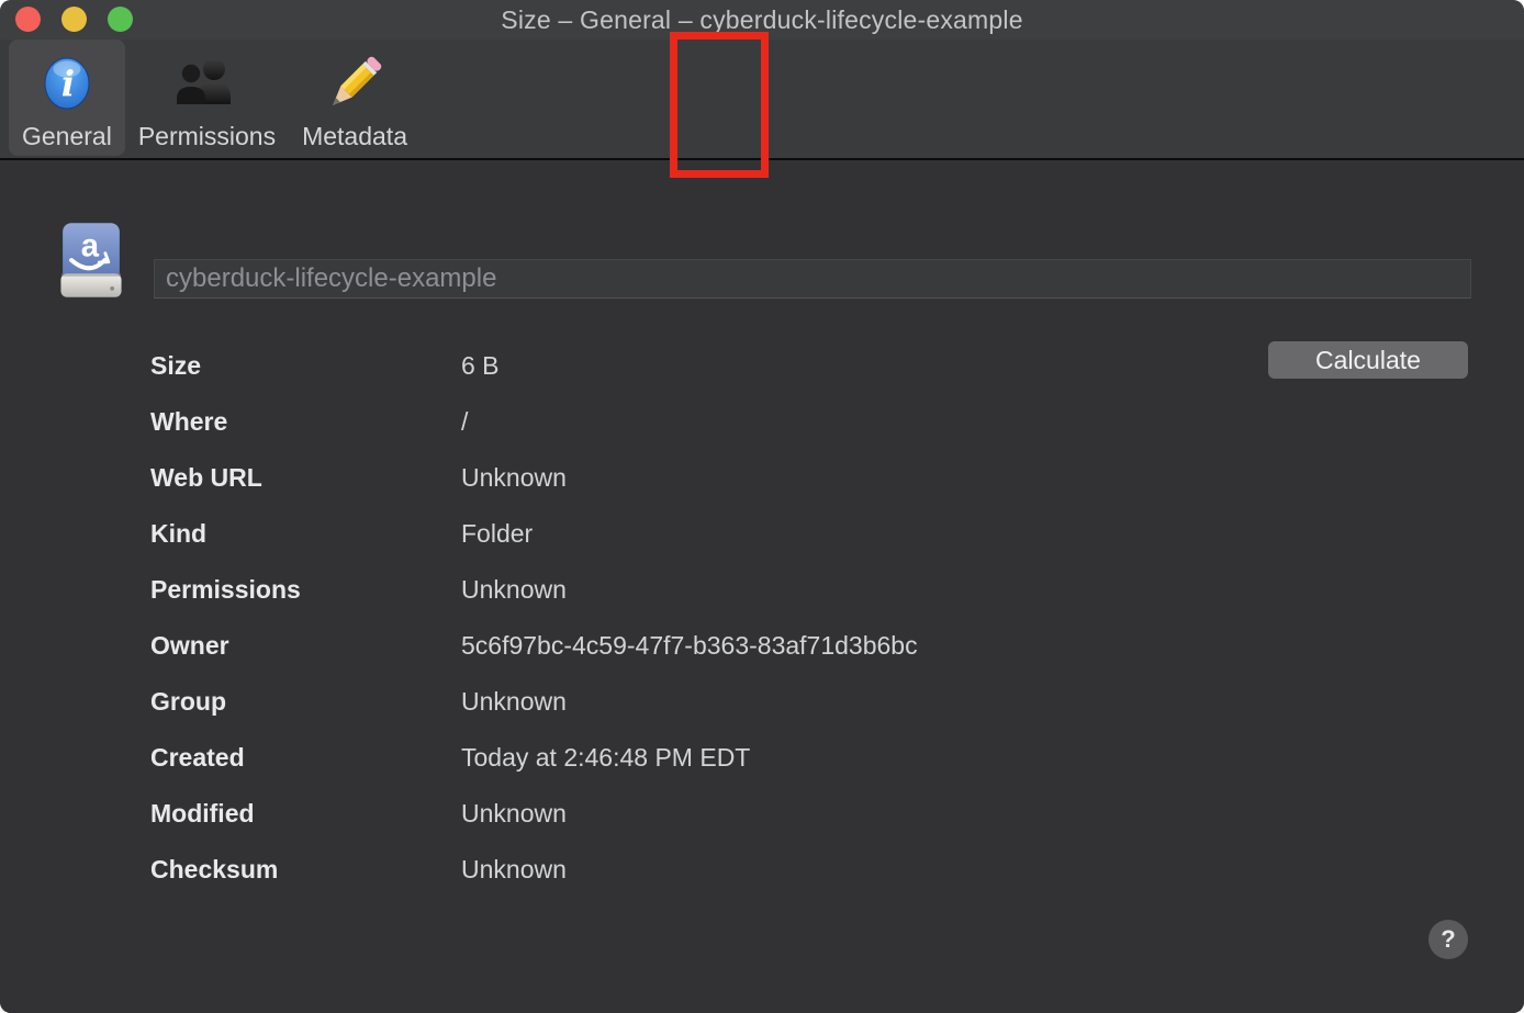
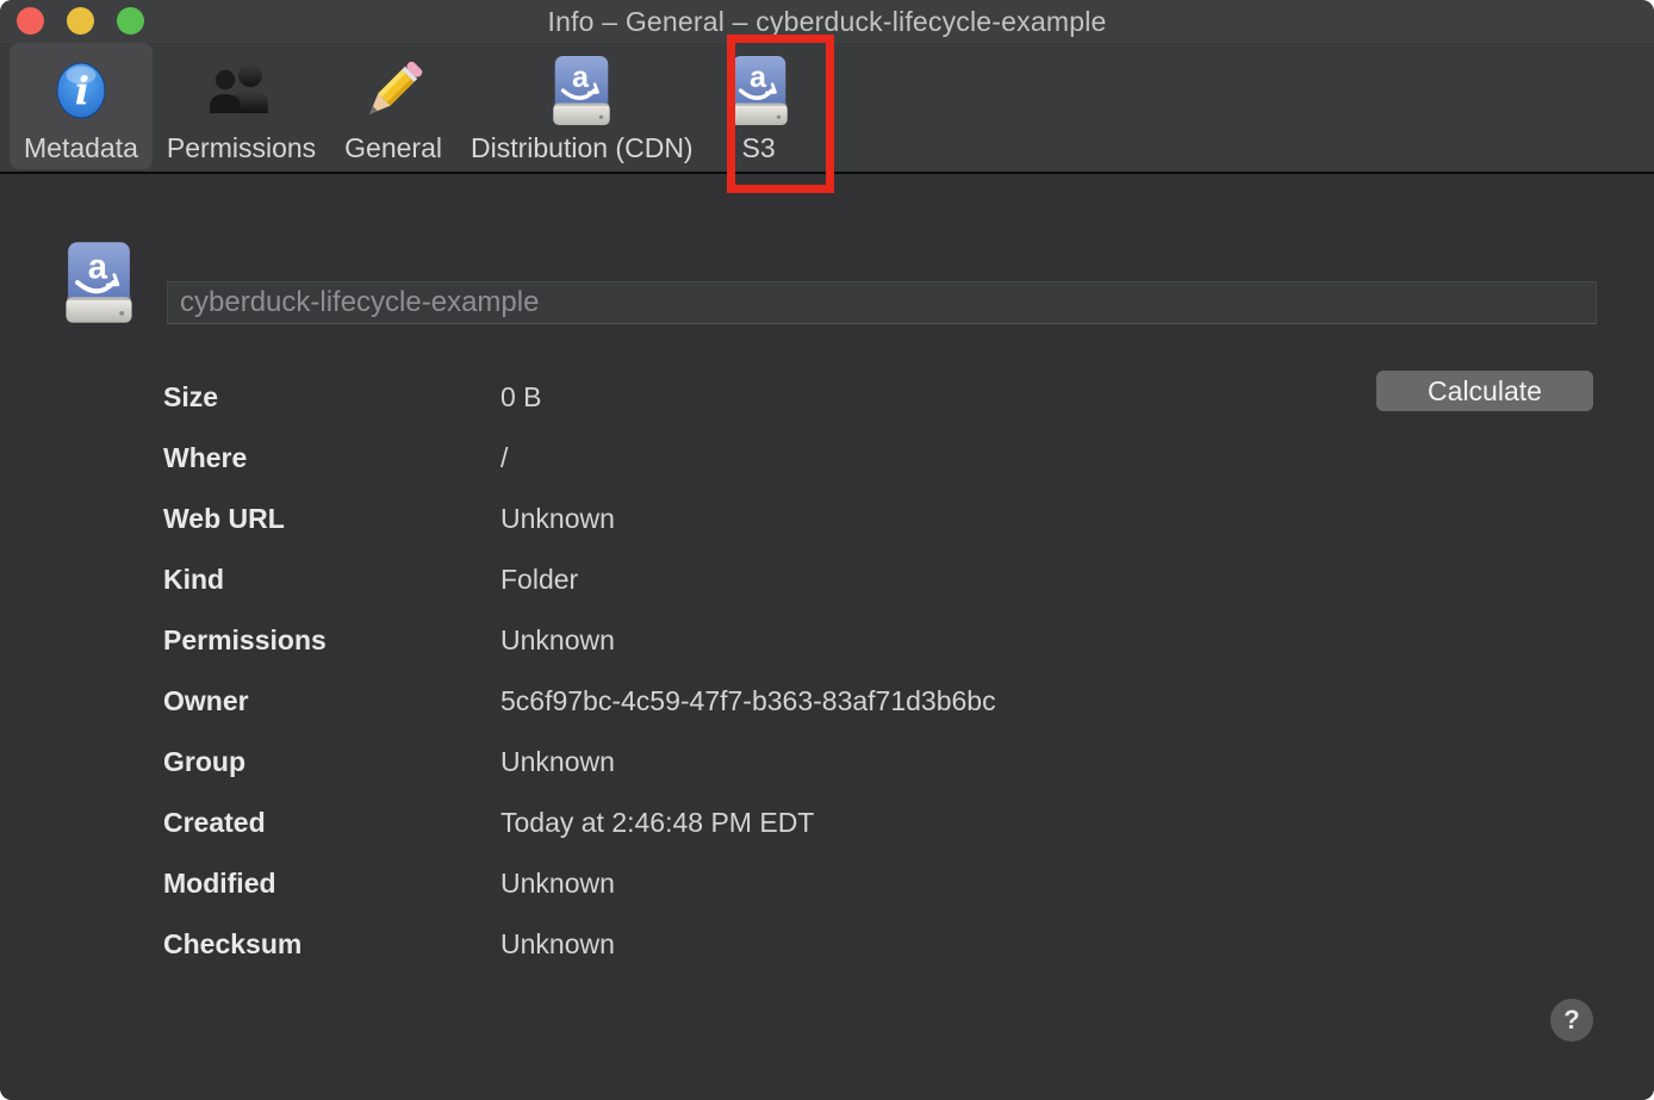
- Size – General – cyberduck-lifecycle-example
+ Info – General – cyberduck-lifecycle-example
  i
- General
+ Metadata
  Permissions
- Metadata
+ General
+ Distribution (CDN)
+ S3
  cyberduck-lifecycle-example
  Calculate
  Size
- 6 B
+ 0 B
  Where
  /
  Web URL
  Unknown
  Kind
  Folder
  Permissions
  Unknown
  Owner
  5c6f97bc-4c59-47f7-b363-83af71d3b6bc
  Group
  Unknown
  Created
  Today at 2:46:48 PM EDT
  Modified
  Unknown
  Checksum
  Unknown
  ?
